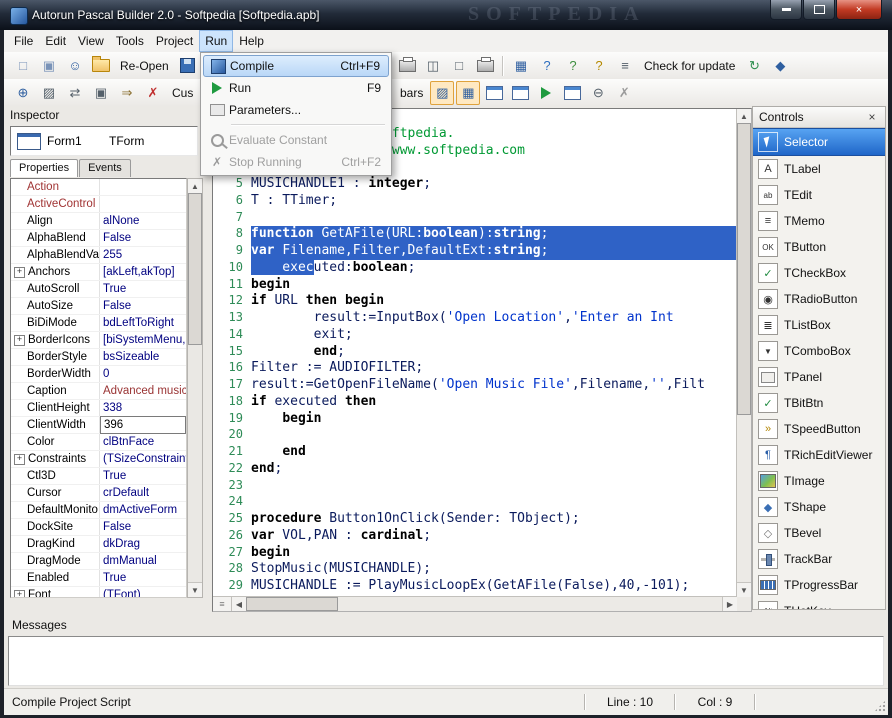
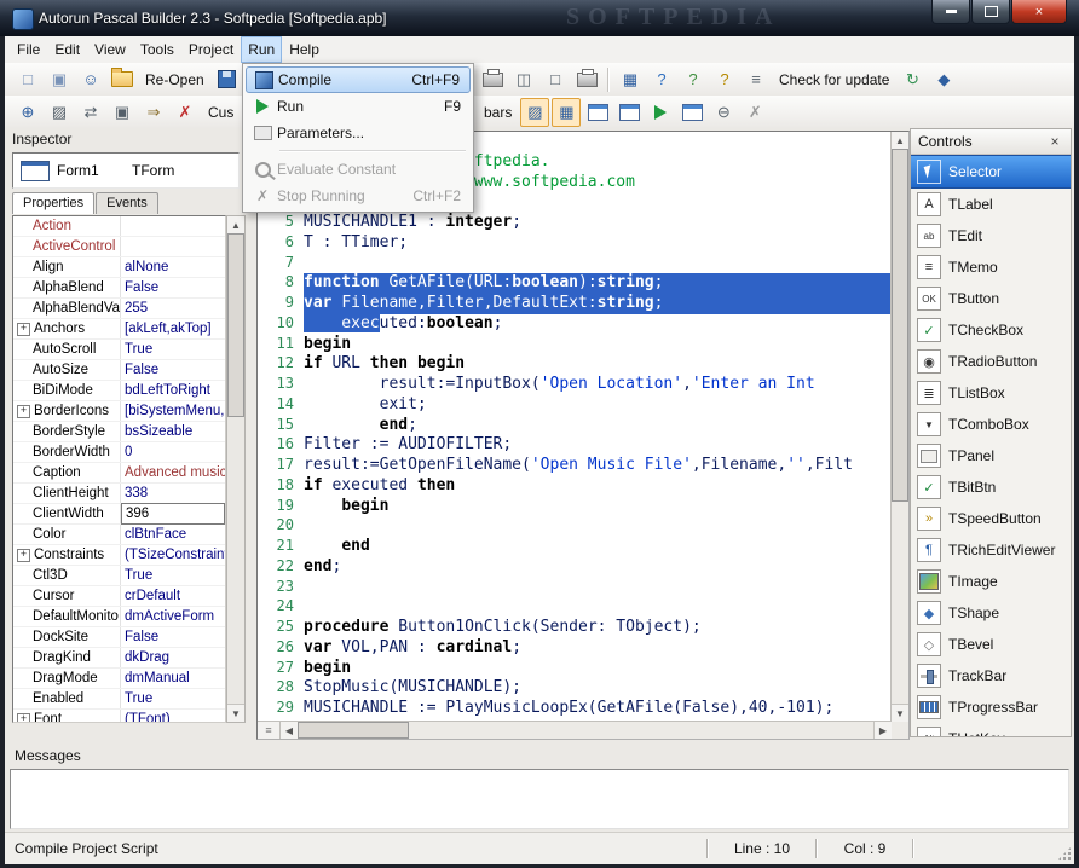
- Autorun Pascal Builder 2.0 - Softpedia [Softpedia.apb]
+ Autorun Pascal Builder 2.3 - Softpedia [Softpedia.apb]
  SOFTPEDIA
  ×
  File
  Edit
  View
  Tools
  Project
  Run
  Help
  □
  ▣
  ☺
  Re-Open
  ◫
  □
  ▦
  ?
  ?
  ?
  ≡
  Check for update
  ↻
  ◆
  ⊕
  ▨
  ⇄
  ▣
  ⇒
  ✗
  Cus
  bars
  ▨
  ▦
  ⊖
  ✗
  Inspector
  Form1
  TForm
  Properties
  Events
  Action
  ActiveControl
  Align
  alNone
  AlphaBlend
  False
  AlphaBlendVa
  255
  +
  Anchors
  [akLeft,akTop]
  AutoScroll
  True
  AutoSize
  False
  BiDiMode
  bdLeftToRight
  +
  BorderIcons
  [biSystemMenu,
  BorderStyle
  bsSizeable
  BorderWidth
  0
  Caption
  Advanced music
  ClientHeight
  338
  ClientWidth
  396
  Color
  clBtnFace
  +
  Constraints
  (TSizeConstrain
  Ctl3D
  True
  Cursor
  crDefault
  DefaultMonito
  dmActiveForm
  DockSite
  False
  DragKind
  dkDrag
  DragMode
  dmManual
  Enabled
  True
  +
  Font
  (TFont)
  ▲
  ▼
  ftpedia.
  www.softpedia.com
  5
  MUSICHANDLE1 : integer;
  6
  T : TTimer;
  7
  8
  function GetAFile(URL:boolean):string;
  9
  var Filename,Filter,DefaultExt:string;
  10
  executed:boolean;
  11
  begin
  12
  if URL then begin
  13
  result:=InputBox('Open Location','Enter an Int
  14
  exit;
  15
  end;
  16
  Filter := AUDIOFILTER;
  17
  result:=GetOpenFileName('Open Music File',Filename,'',Filt
  18
  if executed then
  19
  begin
  20
  21
  end
  22
  end;
  23
  24
  25
  procedure Button1OnClick(Sender: TObject);
  26
  var VOL,PAN : cardinal;
  27
  begin
  28
  StopMusic(MUSICHANDLE);
  29
  MUSICHANDLE := PlayMusicLoopEx(GetAFile(False),40,-101);
  ▲
  ▼
  ≡
  ◀
  ▶
  Controls
  ×
  Selector
  A
  TLabel
  ab
  TEdit
  ≡
  TMemo
  OK
  TButton
  ✓
  TCheckBox
  ◉
  TRadioButton
  ≣
  TListBox
  ▼
  TComboBox
  TPanel
  ✓
  TBitBtn
  »
  TSpeedButton
  ¶
  TRichEditViewer
  TImage
  ◆
  TShape
  ◇
  TBevel
  TrackBar
  TProgressBar
  Messages
  Compile Project Script
  Line : 10
  Col : 9
  Compile
  Ctrl+F9
  Run
  F9
  Parameters...
  Evaluate Constant
  ✗
  Stop Running
  Ctrl+F2
